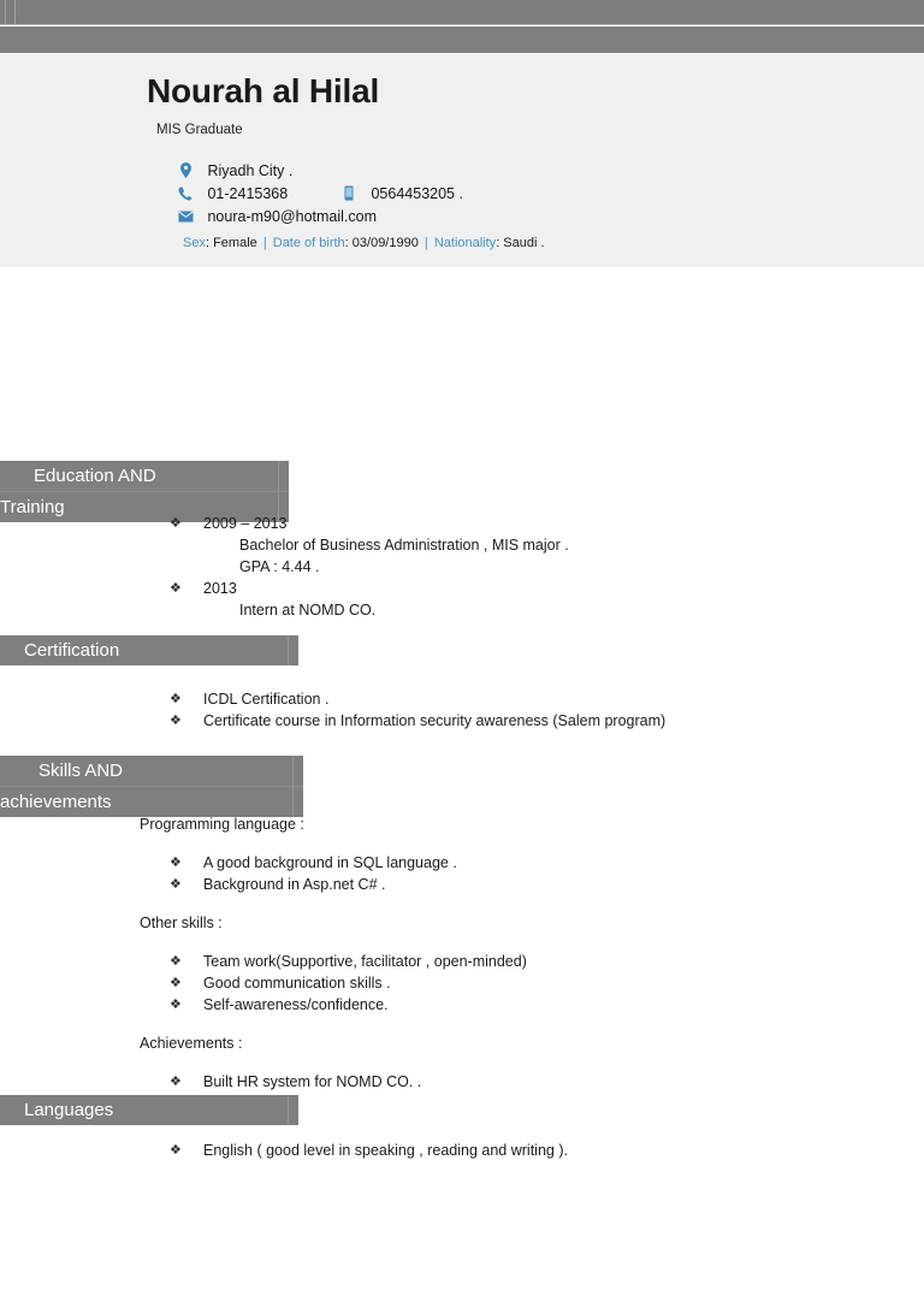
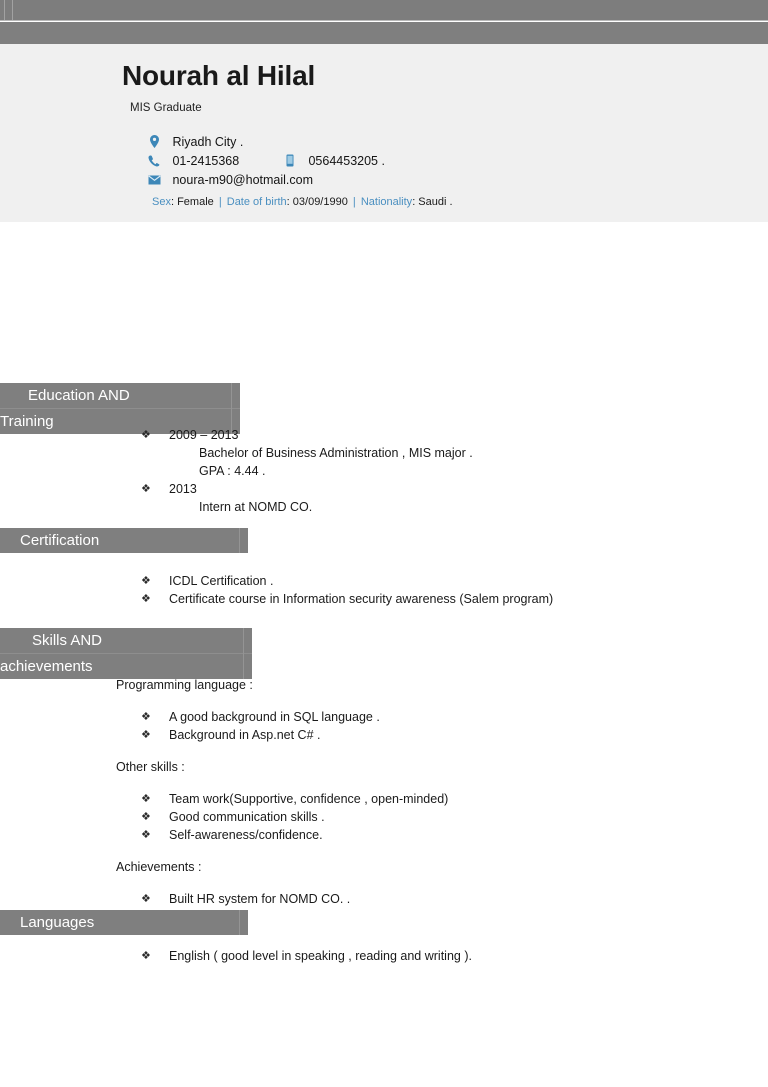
  Nourah al Hilal
  MIS Graduate
  Riyadh City .
  01-2415368
  0564453205 .
  noura-m90@hotmail.com
  Sex: Female | Date of birth: 03/09/1990 | Nationality: Saudi .
  Education AND
  Training
  ❖
  2009 – 2013
  Bachelor of Business Administration , MIS major .
  GPA : 4.44 .
  ❖
  2013
  Intern at NOMD CO.
  Certification
  ❖
  ICDL Certification .
  ❖
  Certificate course in Information security awareness (Salem program)
  Skills AND
  achievements
  Programming language :
  ❖
  A good background in SQL language .
  ❖
  Background in Asp.net C# .
  Other skills :
  ❖
- Team work(Supportive, facilitator , open-minded)
+ Team work(Supportive, confidence , open-minded)
  ❖
  Good communication skills .
  ❖
  Self-awareness/confidence.
  Achievements :
  ❖
  Built HR system for NOMD CO. .
  Languages
  ❖
  English ( good level in speaking , reading and writing ).
